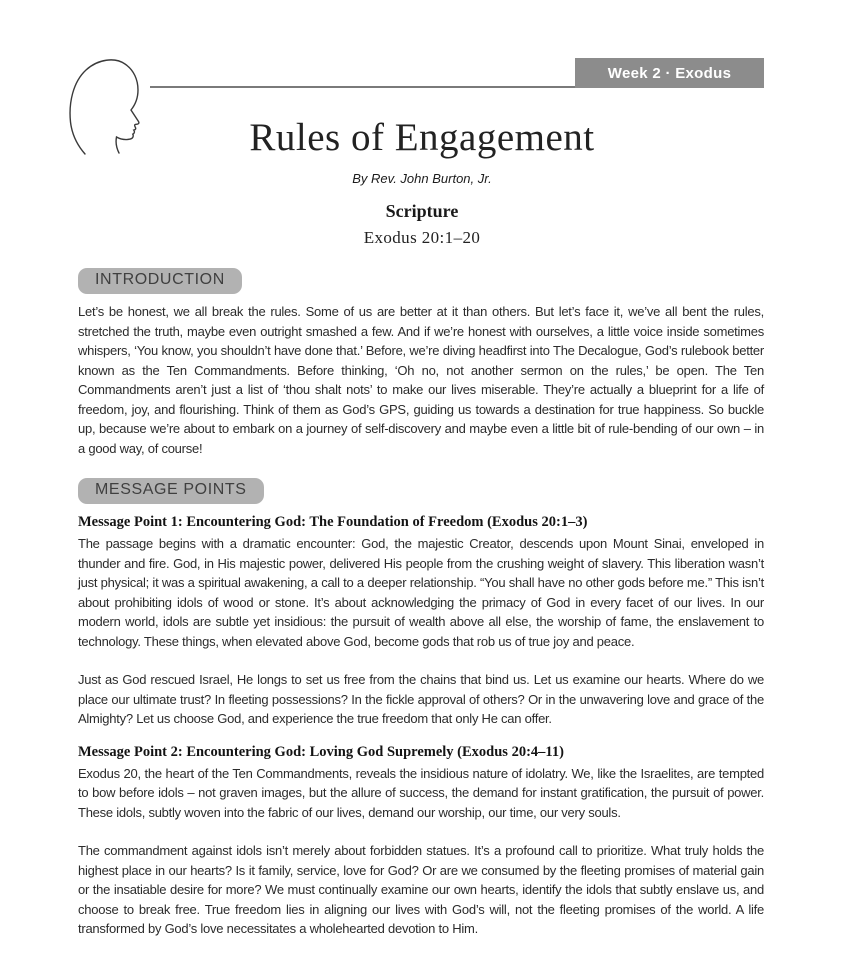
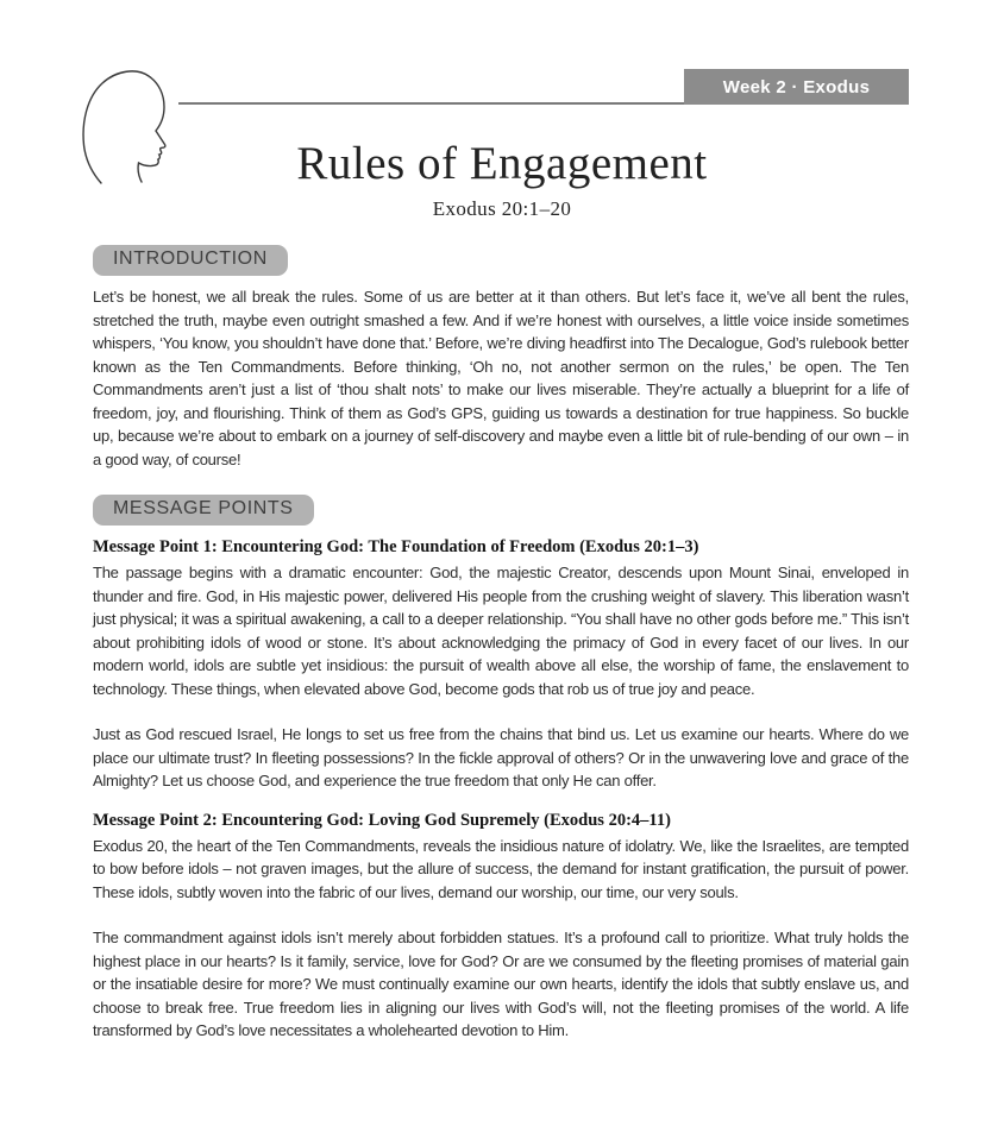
  Week 2 · Exodus
  Rules of Engagement
- By Rev. John Burton, Jr.
- Scripture
  Exodus 20:1–20
  INTRODUCTION
  Let’s be honest, we all break the rules. Some of us are better at it than others. But let’s face it, we’ve all bent the rules, stretched the truth, maybe even outright smashed a few. And if we’re honest with ourselves, a little voice inside sometimes whispers, ‘You know, you shouldn’t have done that.’ Before, we’re diving headfirst into The Decalogue, God’s rulebook better known as the Ten Commandments. Before thinking, ‘Oh no, not another sermon on the rules,’ be open. The Ten Commandments aren’t just a list of ‘thou shalt nots’ to make our lives miserable. They’re actually a blueprint for a life of freedom, joy, and flourishing. Think of them as God’s GPS, guiding us towards a destination for true happiness. So buckle up, because we’re about to embark on a journey of self-discovery and maybe even a little bit of rule-bending of our own – in a good way, of course!
  MESSAGE POINTS
  Message Point 1: Encountering God: The Foundation of Freedom (Exodus 20:1–3)
  The passage begins with a dramatic encounter: God, the majestic Creator, descends upon Mount Sinai, enveloped in thunder and fire. God, in His majestic power, delivered His people from the crushing weight of slavery. This liberation wasn’t just physical; it was a spiritual awakening, a call to a deeper relationship. “You shall have no other gods before me.” This isn’t about prohibiting idols of wood or stone. It’s about acknowledging the primacy of God in every facet of our lives. In our modern world, idols are subtle yet insidious: the pursuit of wealth above all else, the worship of fame, the enslavement to technology. These things, when elevated above God, become gods that rob us of true joy and peace.
  Just as God rescued Israel, He longs to set us free from the chains that bind us. Let us examine our hearts. Where do we place our ultimate trust? In fleeting possessions? In the fickle approval of others? Or in the unwavering love and grace of the Almighty? Let us choose God, and experience the true freedom that only He can offer.
  Message Point 2: Encountering God: Loving God Supremely (Exodus 20:4–11)
  Exodus 20, the heart of the Ten Commandments, reveals the insidious nature of idolatry. We, like the Israelites, are tempted to bow before idols – not graven images, but the allure of success, the demand for instant gratification, the pursuit of power. These idols, subtly woven into the fabric of our lives, demand our worship, our time, our very souls.
  The commandment against idols isn’t merely about forbidden statues. It’s a profound call to prioritize. What truly holds the highest place in our hearts? Is it family, service, love for God? Or are we consumed by the fleeting promises of material gain or the insatiable desire for more? We must continually examine our own hearts, identify the idols that subtly enslave us, and choose to break free. True freedom lies in aligning our lives with God’s will, not the fleeting promises of the world. A life transformed by God’s love necessitates a wholehearted devotion to Him.
